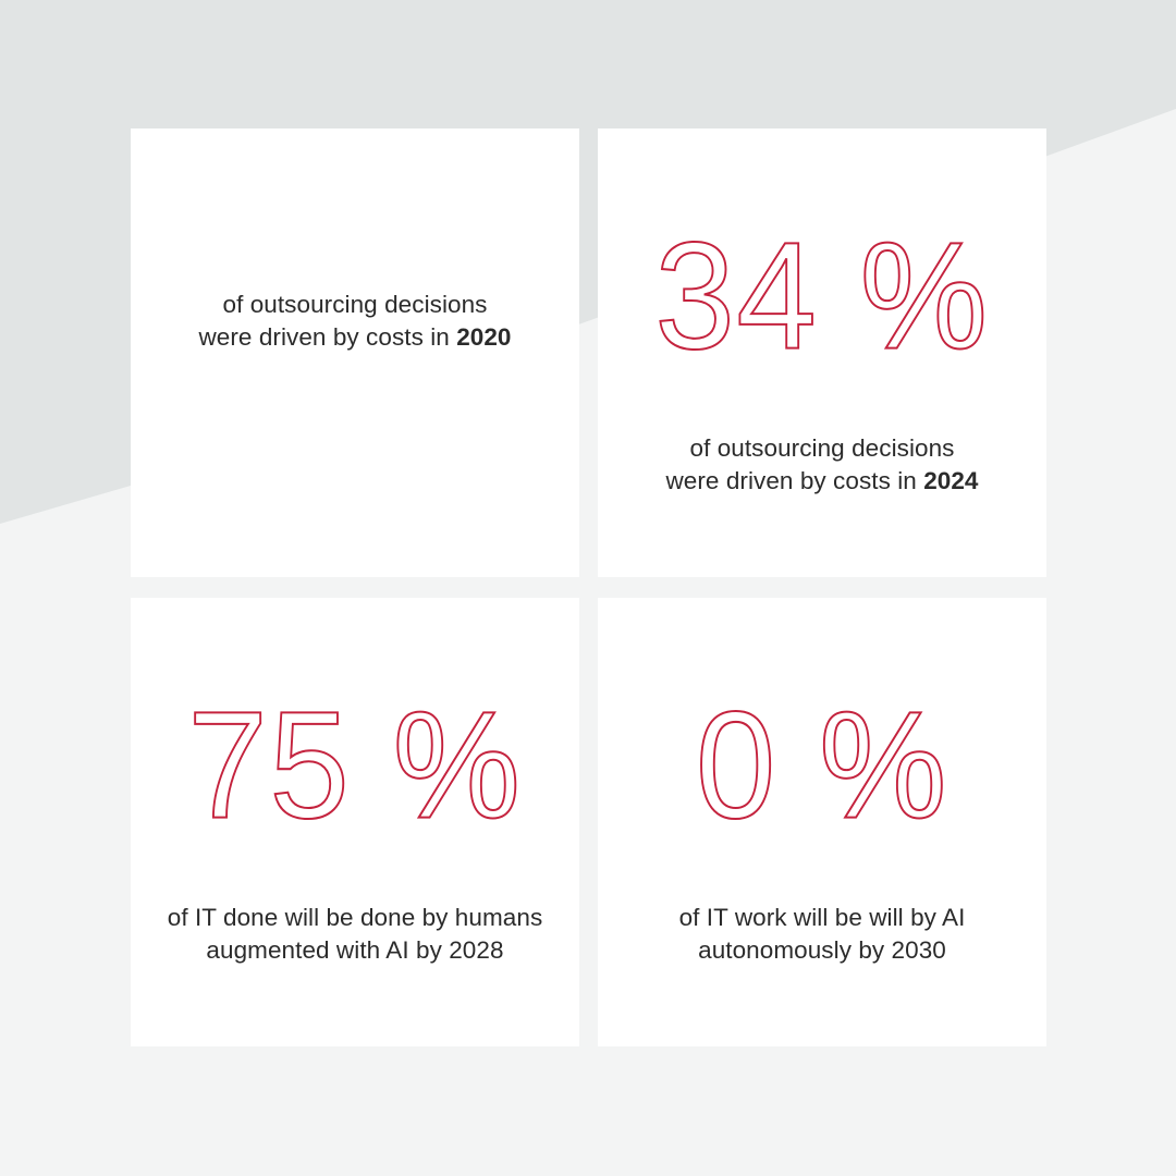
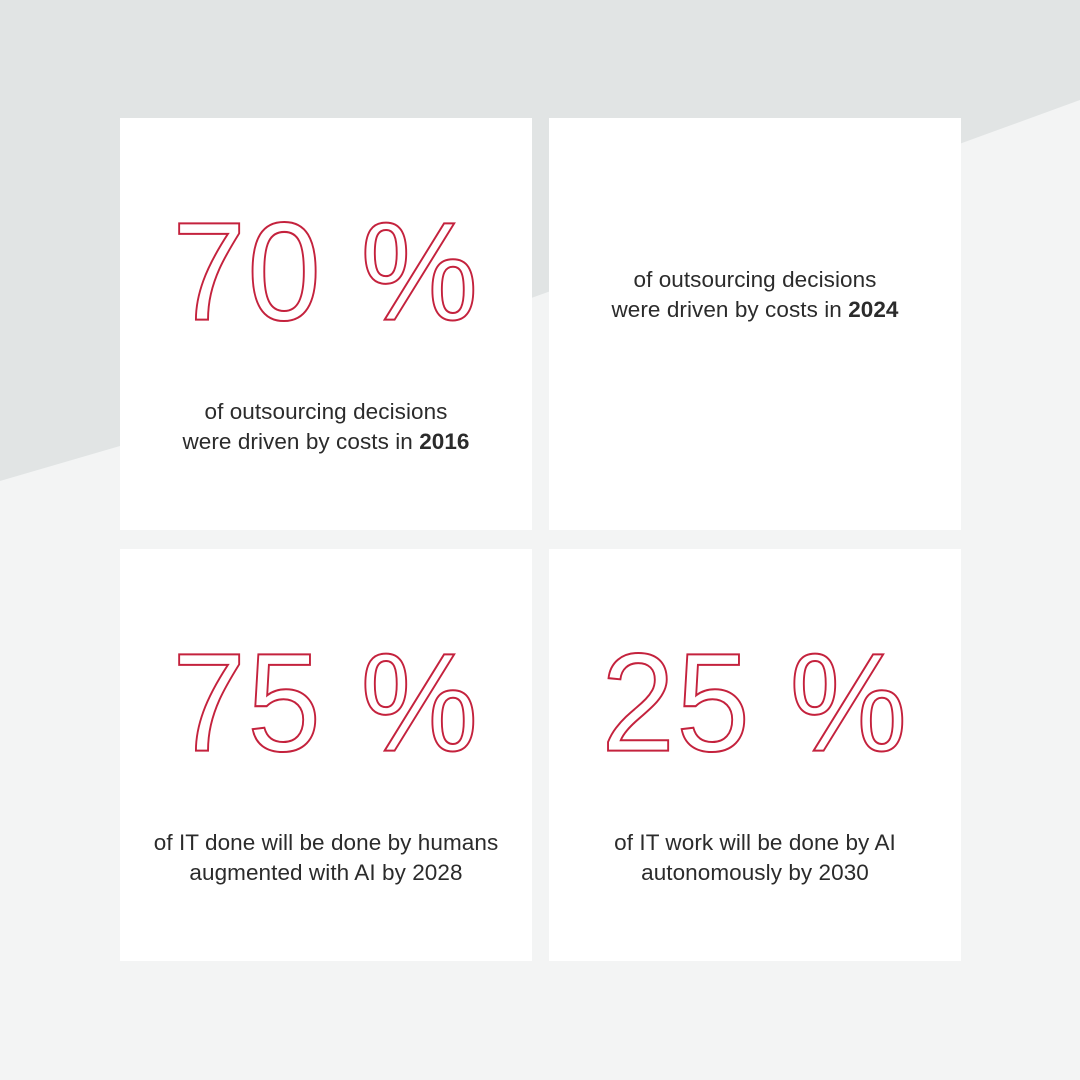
+ 70 %
  of outsourcing decisions
- were driven by costs in 2020
+ were driven by costs in 2016
- 34 %
  of outsourcing decisions
  were driven by costs in 2024
  75 %
  of IT done will be done by humans
  augmented with AI by 2028
- 0 %
+ 25 %
- of IT work will be will by AI
+ of IT work will be done by AI
  autonomously by 2030
